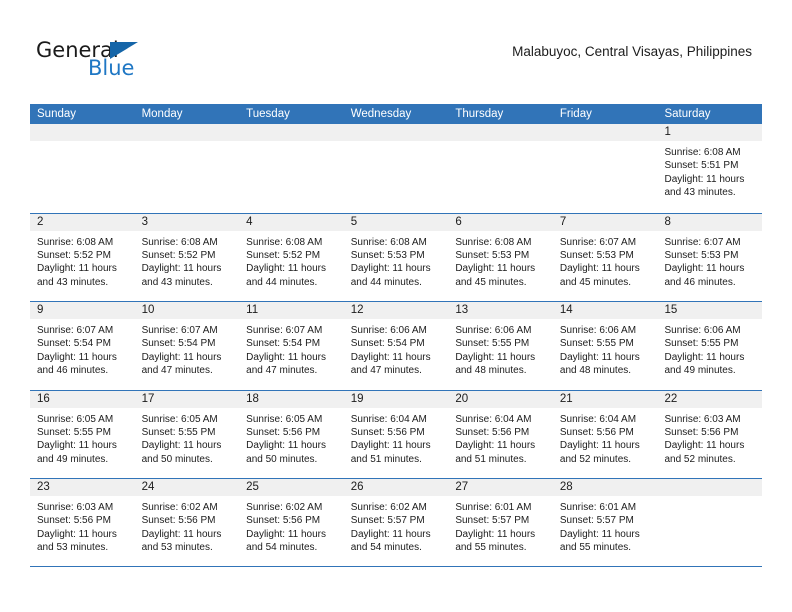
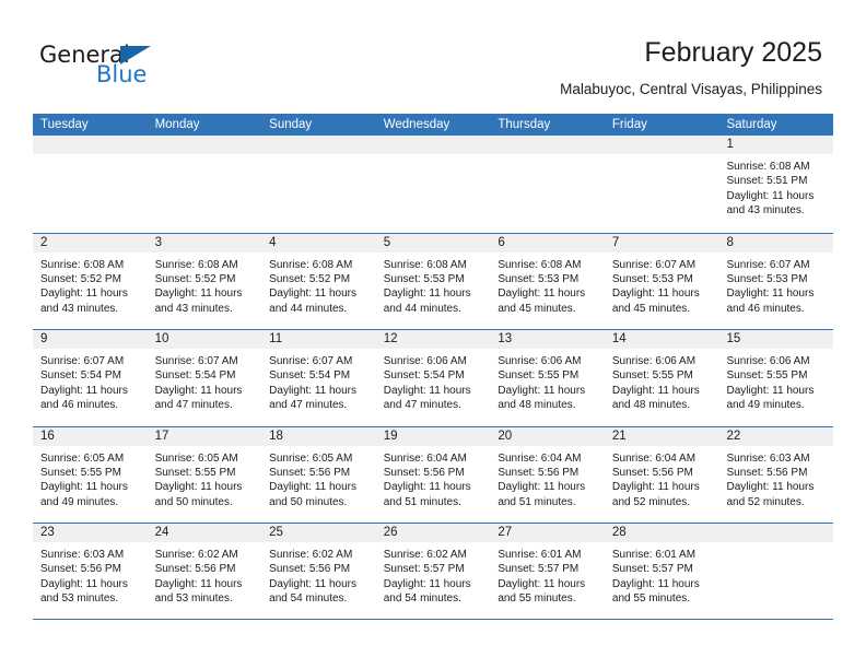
  General
  Blue
+ February 2025
  Malabuyoc, Central Visayas, Philippines
- Sunday
+ Tuesday
  Monday
- Tuesday
+ Sunday
  Wednesday
  Thursday
  Friday
  Saturday
  1
  Sunrise: 6:08 AM
  Sunset: 5:51 PM
  Daylight: 11 hours
  and 43 minutes.
  2
  Sunrise: 6:08 AM
  Sunset: 5:52 PM
  Daylight: 11 hours
  and 43 minutes.
  3
  Sunrise: 6:08 AM
  Sunset: 5:52 PM
  Daylight: 11 hours
  and 43 minutes.
  4
  Sunrise: 6:08 AM
  Sunset: 5:52 PM
  Daylight: 11 hours
  and 44 minutes.
  5
  Sunrise: 6:08 AM
  Sunset: 5:53 PM
  Daylight: 11 hours
  and 44 minutes.
  6
  Sunrise: 6:08 AM
  Sunset: 5:53 PM
  Daylight: 11 hours
  and 45 minutes.
  7
  Sunrise: 6:07 AM
  Sunset: 5:53 PM
  Daylight: 11 hours
  and 45 minutes.
  8
  Sunrise: 6:07 AM
  Sunset: 5:53 PM
  Daylight: 11 hours
  and 46 minutes.
  9
  Sunrise: 6:07 AM
  Sunset: 5:54 PM
  Daylight: 11 hours
  and 46 minutes.
  10
  Sunrise: 6:07 AM
  Sunset: 5:54 PM
  Daylight: 11 hours
  and 47 minutes.
  11
  Sunrise: 6:07 AM
  Sunset: 5:54 PM
  Daylight: 11 hours
  and 47 minutes.
  12
  Sunrise: 6:06 AM
  Sunset: 5:54 PM
  Daylight: 11 hours
  and 47 minutes.
  13
  Sunrise: 6:06 AM
  Sunset: 5:55 PM
  Daylight: 11 hours
  and 48 minutes.
  14
  Sunrise: 6:06 AM
  Sunset: 5:55 PM
  Daylight: 11 hours
  and 48 minutes.
  15
  Sunrise: 6:06 AM
  Sunset: 5:55 PM
  Daylight: 11 hours
  and 49 minutes.
  16
  Sunrise: 6:05 AM
  Sunset: 5:55 PM
  Daylight: 11 hours
  and 49 minutes.
  17
  Sunrise: 6:05 AM
  Sunset: 5:55 PM
  Daylight: 11 hours
  and 50 minutes.
  18
  Sunrise: 6:05 AM
  Sunset: 5:56 PM
  Daylight: 11 hours
  and 50 minutes.
  19
  Sunrise: 6:04 AM
  Sunset: 5:56 PM
  Daylight: 11 hours
  and 51 minutes.
  20
  Sunrise: 6:04 AM
  Sunset: 5:56 PM
  Daylight: 11 hours
  and 51 minutes.
  21
  Sunrise: 6:04 AM
  Sunset: 5:56 PM
  Daylight: 11 hours
  and 52 minutes.
  22
  Sunrise: 6:03 AM
  Sunset: 5:56 PM
  Daylight: 11 hours
  and 52 minutes.
  23
  Sunrise: 6:03 AM
  Sunset: 5:56 PM
  Daylight: 11 hours
  and 53 minutes.
  24
  Sunrise: 6:02 AM
  Sunset: 5:56 PM
  Daylight: 11 hours
  and 53 minutes.
  25
  Sunrise: 6:02 AM
  Sunset: 5:56 PM
  Daylight: 11 hours
  and 54 minutes.
  26
  Sunrise: 6:02 AM
  Sunset: 5:57 PM
  Daylight: 11 hours
  and 54 minutes.
  27
  Sunrise: 6:01 AM
  Sunset: 5:57 PM
  Daylight: 11 hours
  and 55 minutes.
  28
  Sunrise: 6:01 AM
  Sunset: 5:57 PM
  Daylight: 11 hours
  and 55 minutes.
